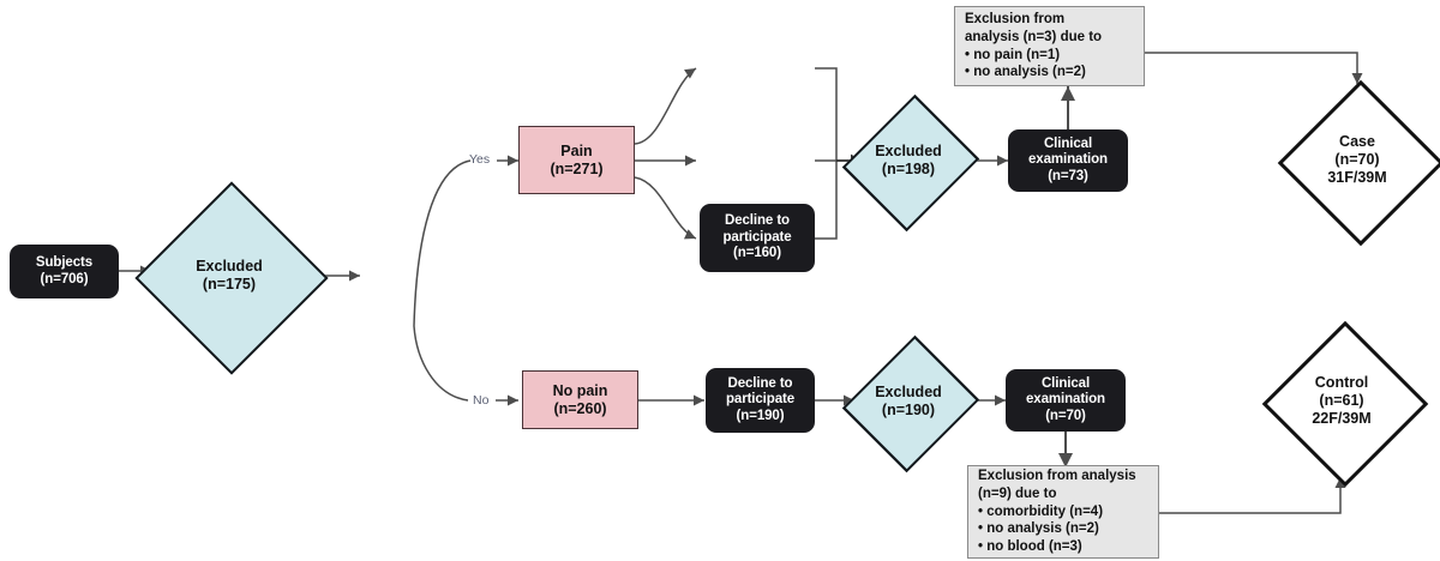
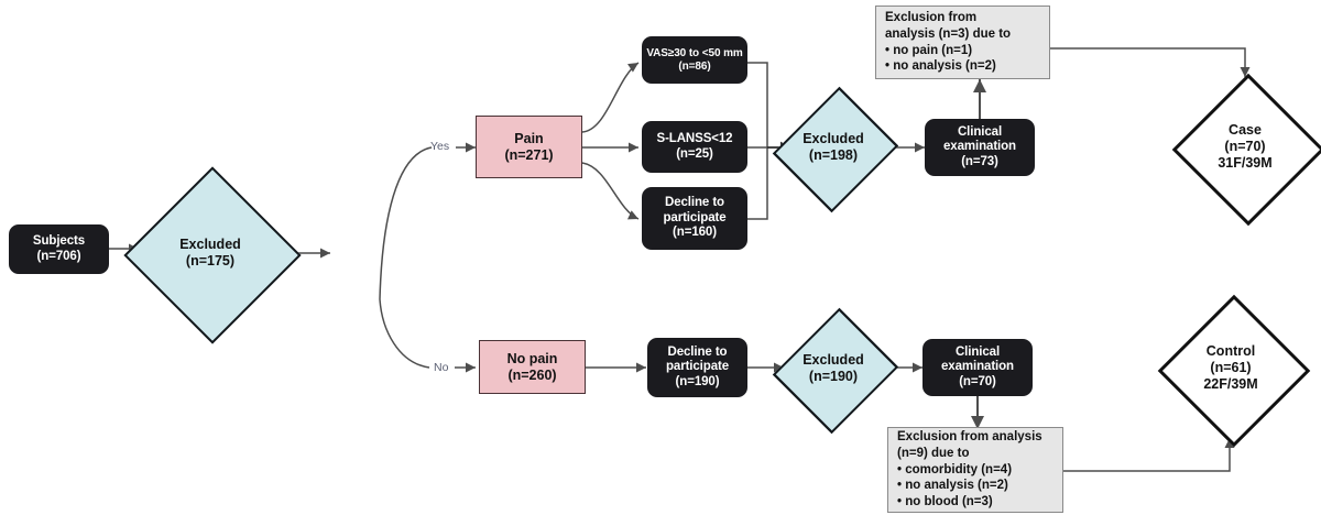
  Subjects
  (n=706)
  Excluded
  (n=175)
  Pain
  (n=271)
+ VAS≥30 to <50 mm
+ (n=86)
+ S-LANSS<12
+ (n=25)
  Decline to
  participate
  (n=160)
  Excluded
  (n=198)
  Clinical
  examination
  (n=73)
  Exclusion from
  analysis (n=3) due to
  • no pain (n=1)
  • no analysis (n=2)
  Case
  (n=70)
  31F/39M
  No pain
  (n=260)
  Decline to
  participate
  (n=190)
  Excluded
  (n=190)
  Clinical
  examination
  (n=70)
  Exclusion from analysis
  (n=9) due to
  • comorbidity (n=4)
  • no analysis (n=2)
  • no blood (n=3)
  Control
  (n=61)
  22F/39M
  Yes
  No
